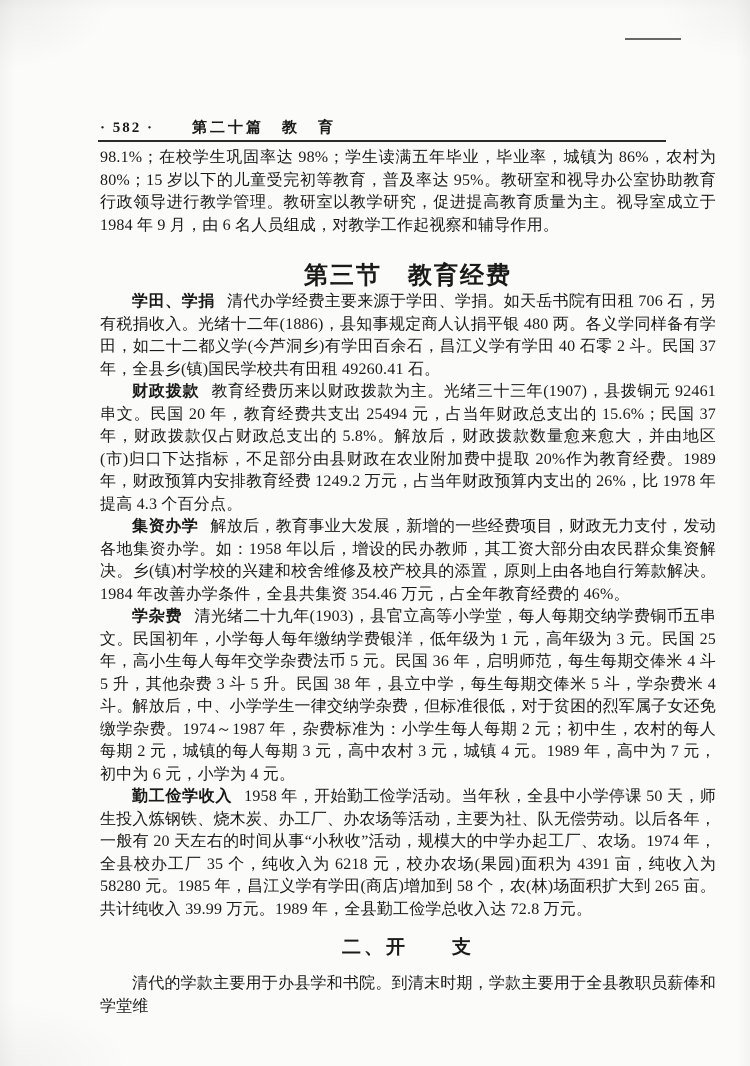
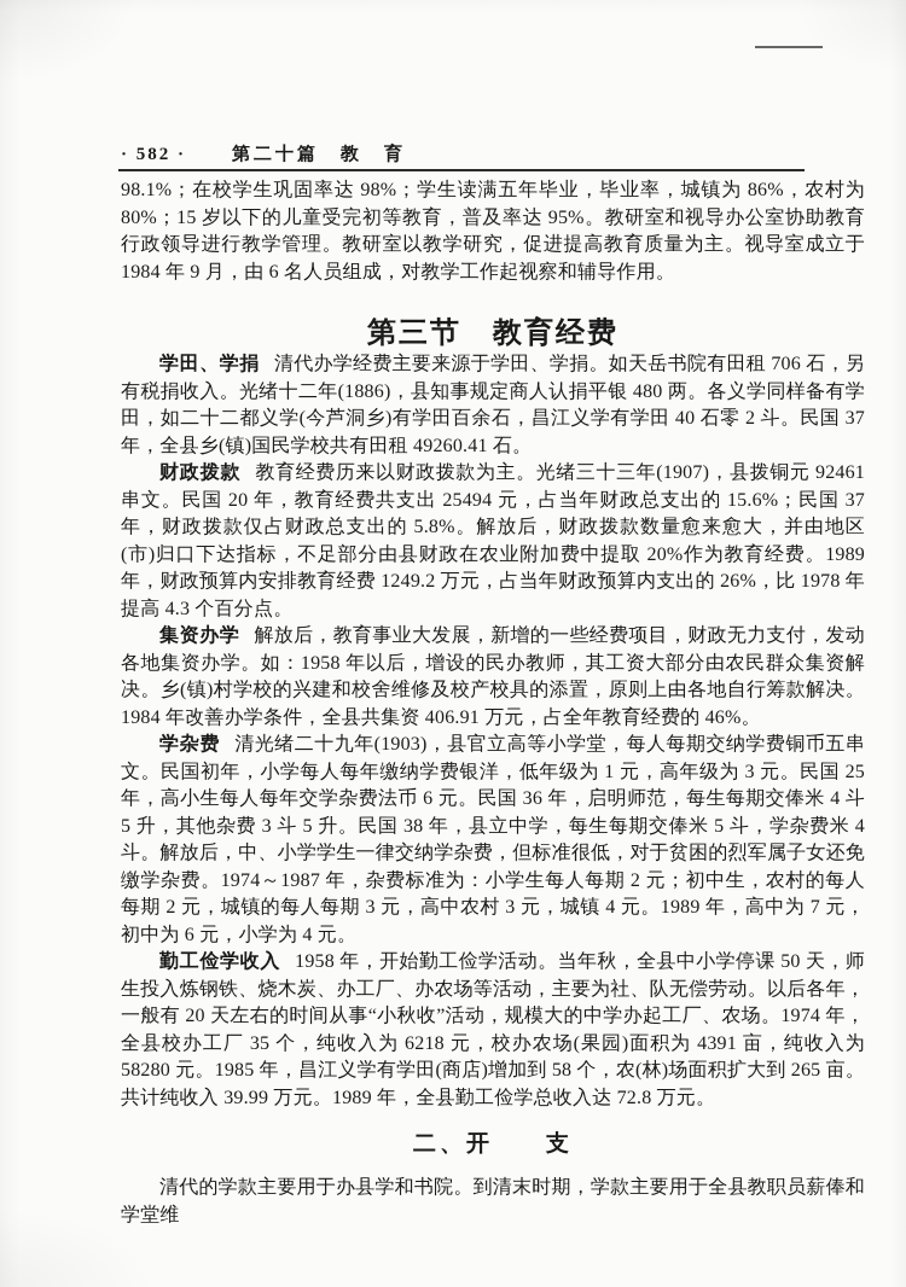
  · 582 · 第二十篇 教 育
  98.1%；在校学生巩固率达 98%；学生读满五年毕业，毕业率，城镇为 86%，农村为 80%；15 岁以下的儿童受完初等教育，普及率达 95%。教研室和视导办公室协助教育行政领导进行教学管理。教研室以教学研究，促进提高教育质量为主。视导室成立于 1984 年 9 月，由 6 名人员组成，对教学工作起视察和辅导作用。
  第三节 教育经费
  学田、学捐 清代办学经费主要来源于学田、学捐。如天岳书院有田租 706 石，另有税捐收入。光绪十二年(1886)，县知事规定商人认捐平银 480 两。各义学同样备有学田，如二十二都义学(今芦洞乡)有学田百余石，昌江义学有学田 40 石零 2 斗。民国 37 年，全县乡(镇)国民学校共有田租 49260.41 石。
  财政拨款 教育经费历来以财政拨款为主。光绪三十三年(1907)，县拨铜元 92461 串文。民国 20 年，教育经费共支出 25494 元，占当年财政总支出的 15.6%；民国 37 年，财政拨款仅占财政总支出的 5.8%。解放后，财政拨款数量愈来愈大，并由地区(市)归口下达指标，不足部分由县财政在农业附加费中提取 20%作为教育经费。1989 年，财政预算内安排教育经费 1249.2 万元，占当年财政预算内支出的 26%，比 1978 年提高 4.3 个百分点。
- 集资办学 解放后，教育事业大发展，新增的一些经费项目，财政无力支付，发动各地集资办学。如：1958 年以后，增设的民办教师，其工资大部分由农民群众集资解决。乡(镇)村学校的兴建和校舍维修及校产校具的添置，原则上由各地自行筹款解决。1984 年改善办学条件，全县共集资 354.46 万元，占全年教育经费的 46%。
+ 集资办学 解放后，教育事业大发展，新增的一些经费项目，财政无力支付，发动各地集资办学。如：1958 年以后，增设的民办教师，其工资大部分由农民群众集资解决。乡(镇)村学校的兴建和校舍维修及校产校具的添置，原则上由各地自行筹款解决。1984 年改善办学条件，全县共集资 406.91 万元，占全年教育经费的 46%。
- 学杂费 清光绪二十九年(1903)，县官立高等小学堂，每人每期交纳学费铜币五串文。民国初年，小学每人每年缴纳学费银洋，低年级为 1 元，高年级为 3 元。民国 25 年，高小生每人每年交学杂费法币 5 元。民国 36 年，启明师范，每生每期交俸米 4 斗 5 升，其他杂费 3 斗 5 升。民国 38 年，县立中学，每生每期交俸米 5 斗，学杂费米 4 斗。解放后，中、小学学生一律交纳学杂费，但标准很低，对于贫困的烈军属子女还免缴学杂费。1974～1987 年，杂费标准为：小学生每人每期 2 元；初中生，农村的每人每期 2 元，城镇的每人每期 3 元，高中农村 3 元，城镇 4 元。1989 年，高中为 7 元，初中为 6 元，小学为 4 元。
+ 学杂费 清光绪二十九年(1903)，县官立高等小学堂，每人每期交纳学费铜币五串文。民国初年，小学每人每年缴纳学费银洋，低年级为 1 元，高年级为 3 元。民国 25 年，高小生每人每年交学杂费法币 6 元。民国 36 年，启明师范，每生每期交俸米 4 斗 5 升，其他杂费 3 斗 5 升。民国 38 年，县立中学，每生每期交俸米 5 斗，学杂费米 4 斗。解放后，中、小学学生一律交纳学杂费，但标准很低，对于贫困的烈军属子女还免缴学杂费。1974～1987 年，杂费标准为：小学生每人每期 2 元；初中生，农村的每人每期 2 元，城镇的每人每期 3 元，高中农村 3 元，城镇 4 元。1989 年，高中为 7 元，初中为 6 元，小学为 4 元。
  勤工俭学收入 1958 年，开始勤工俭学活动。当年秋，全县中小学停课 50 天，师生投入炼钢铁、烧木炭、办工厂、办农场等活动，主要为社、队无偿劳动。以后各年，一般有 20 天左右的时间从事“小秋收”活动，规模大的中学办起工厂、农场。1974 年，全县校办工厂 35 个，纯收入为 6218 元，校办农场(果园)面积为 4391 亩，纯收入为 58280 元。1985 年，昌江义学有学田(商店)增加到 58 个，农(林)场面积扩大到 265 亩。共计纯收入 39.99 万元。1989 年，全县勤工俭学总收入达 72.8 万元。
  二、开 支
  清代的学款主要用于办县学和书院。到清末时期，学款主要用于全县教职员薪俸和学堂维
